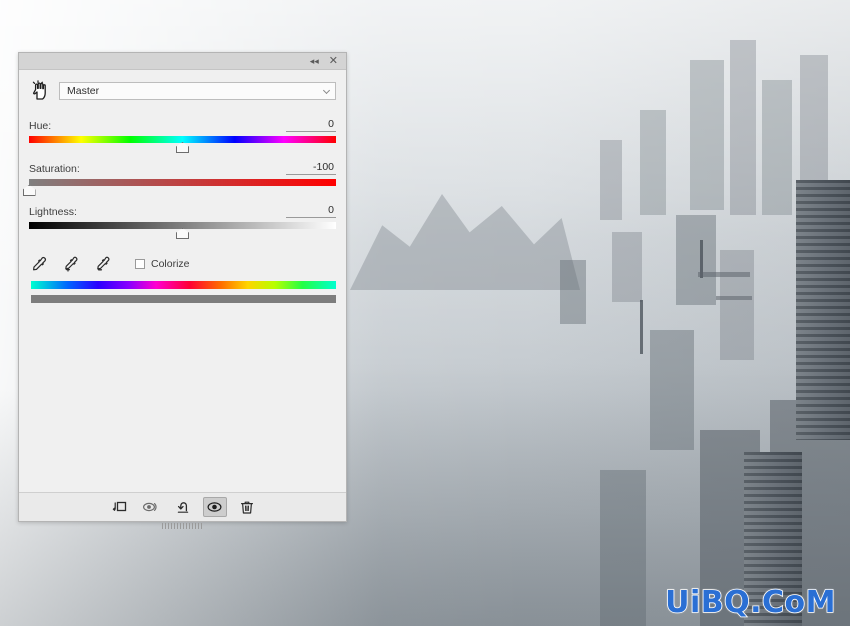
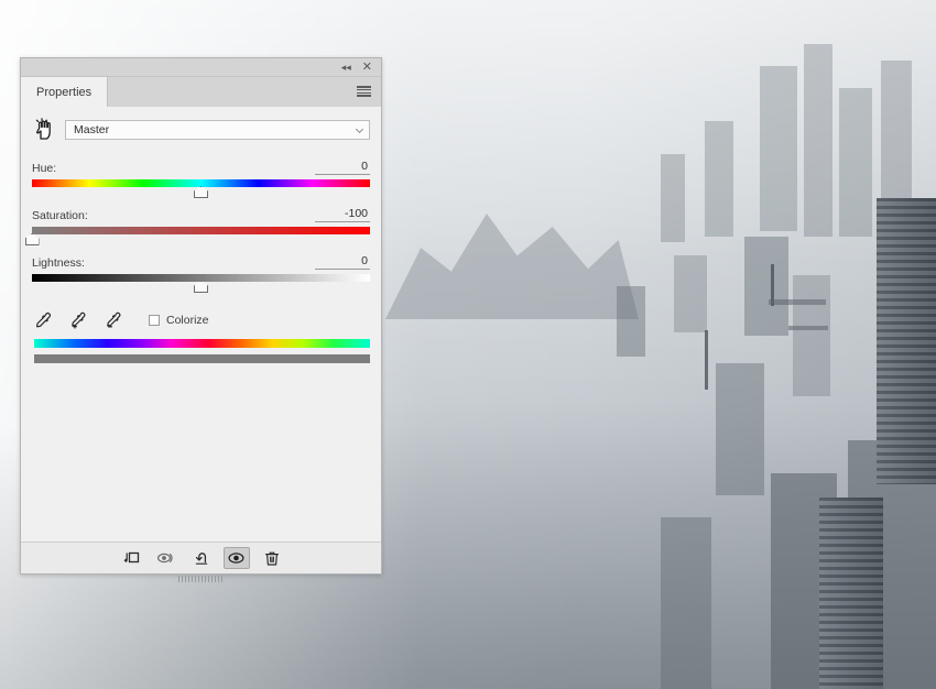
- UiBQ.CoM
  ◂◂
  ✕
+ Properties
  Master
  Hue:
  0
  Saturation:
  -100
  Lightness:
  0
  Colorize
